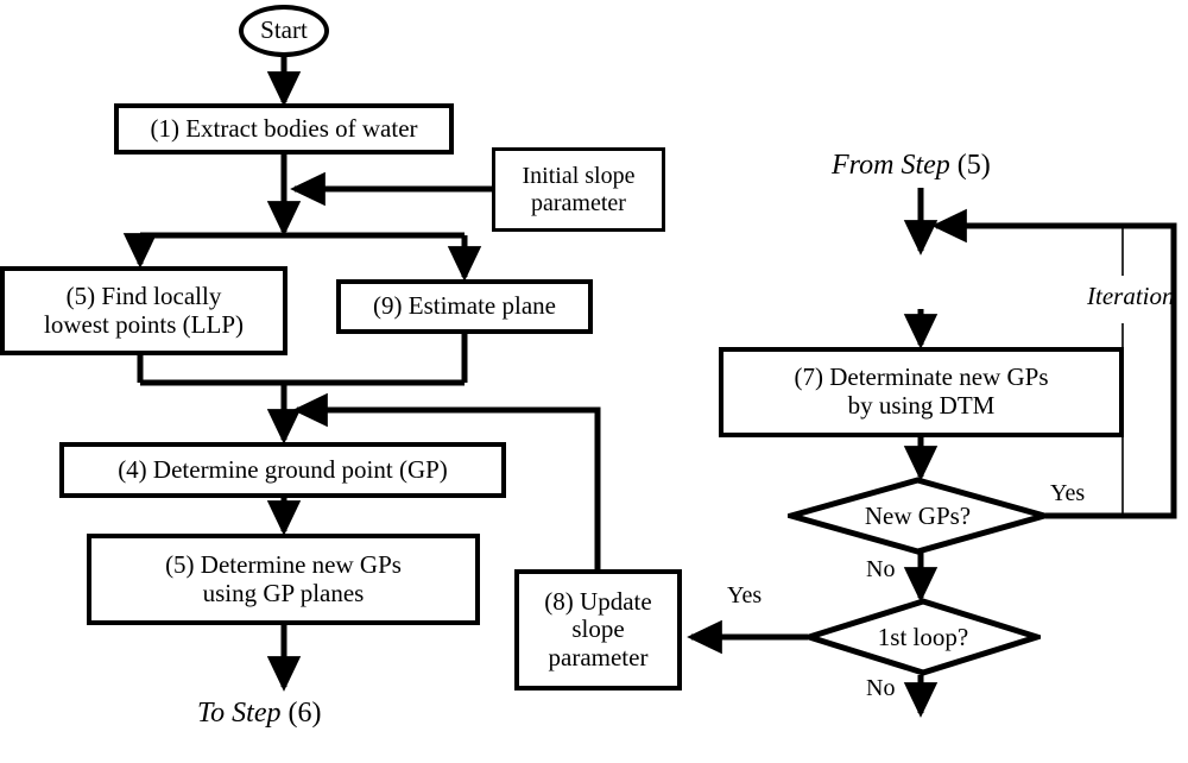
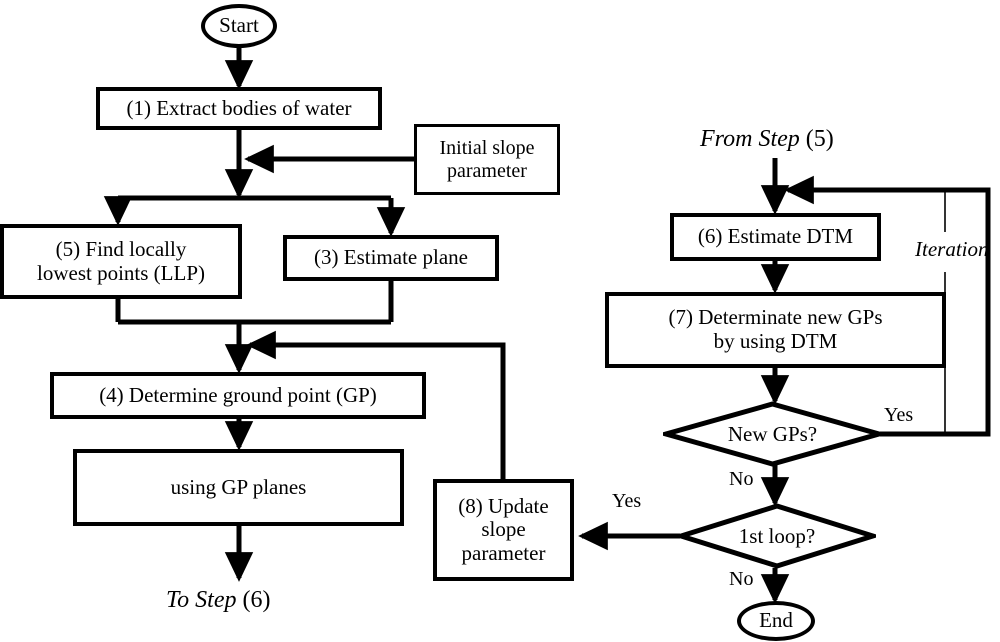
  Start
  (1) Extract bodies of water
  Initial slope
  parameter
  (5) Find locally
  lowest points (LLP)
- (9) Estimate plane
+ (3) Estimate plane
  (4) Determine ground point (GP)
- (5) Determine new GPs
  using GP planes
  (8) Update
  slope
  parameter
+ (6) Estimate DTM
  (7) Determinate new GPs
  by using DTM
+ End
  New GPs?
  1st loop?
  To Step (6)
  From Step (5)
  Iteration
  Yes
  No
  Yes
  No
